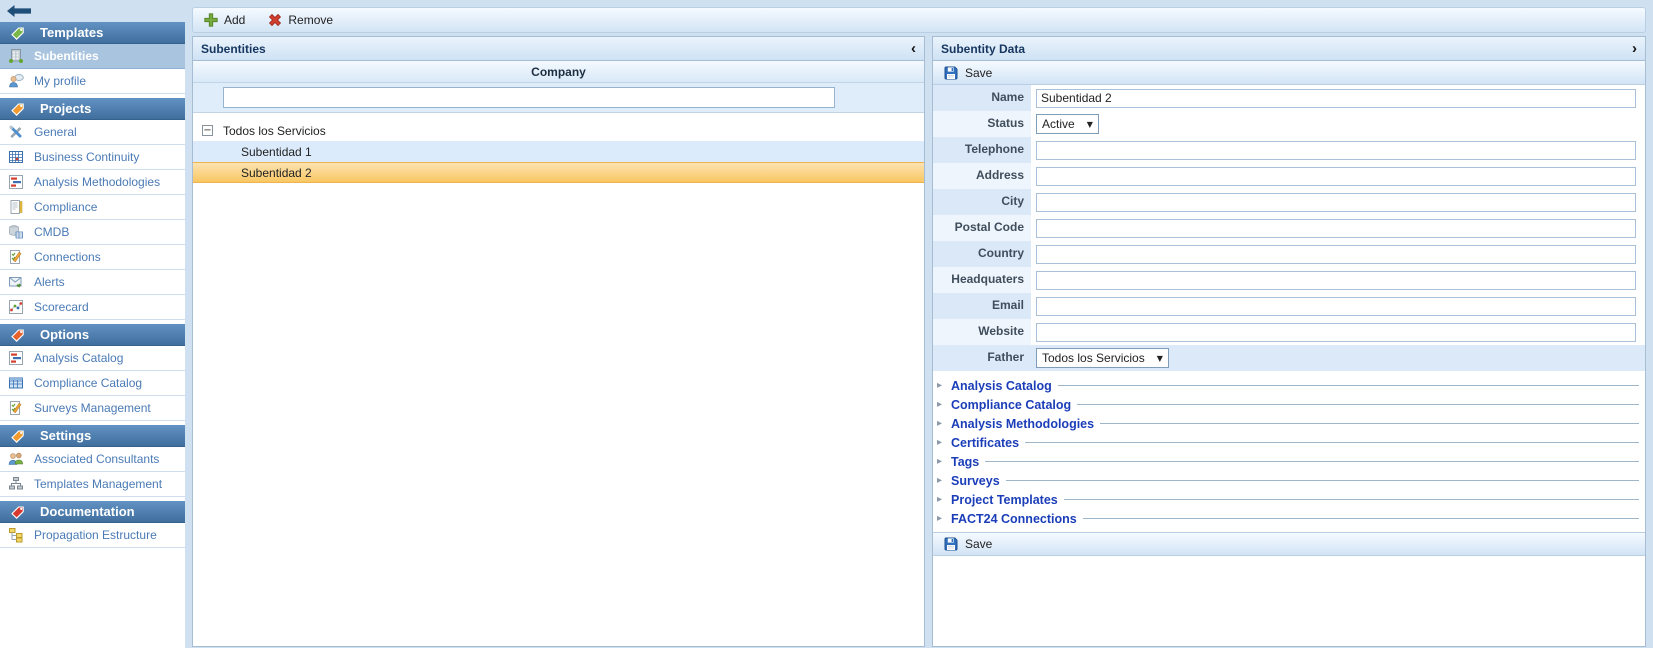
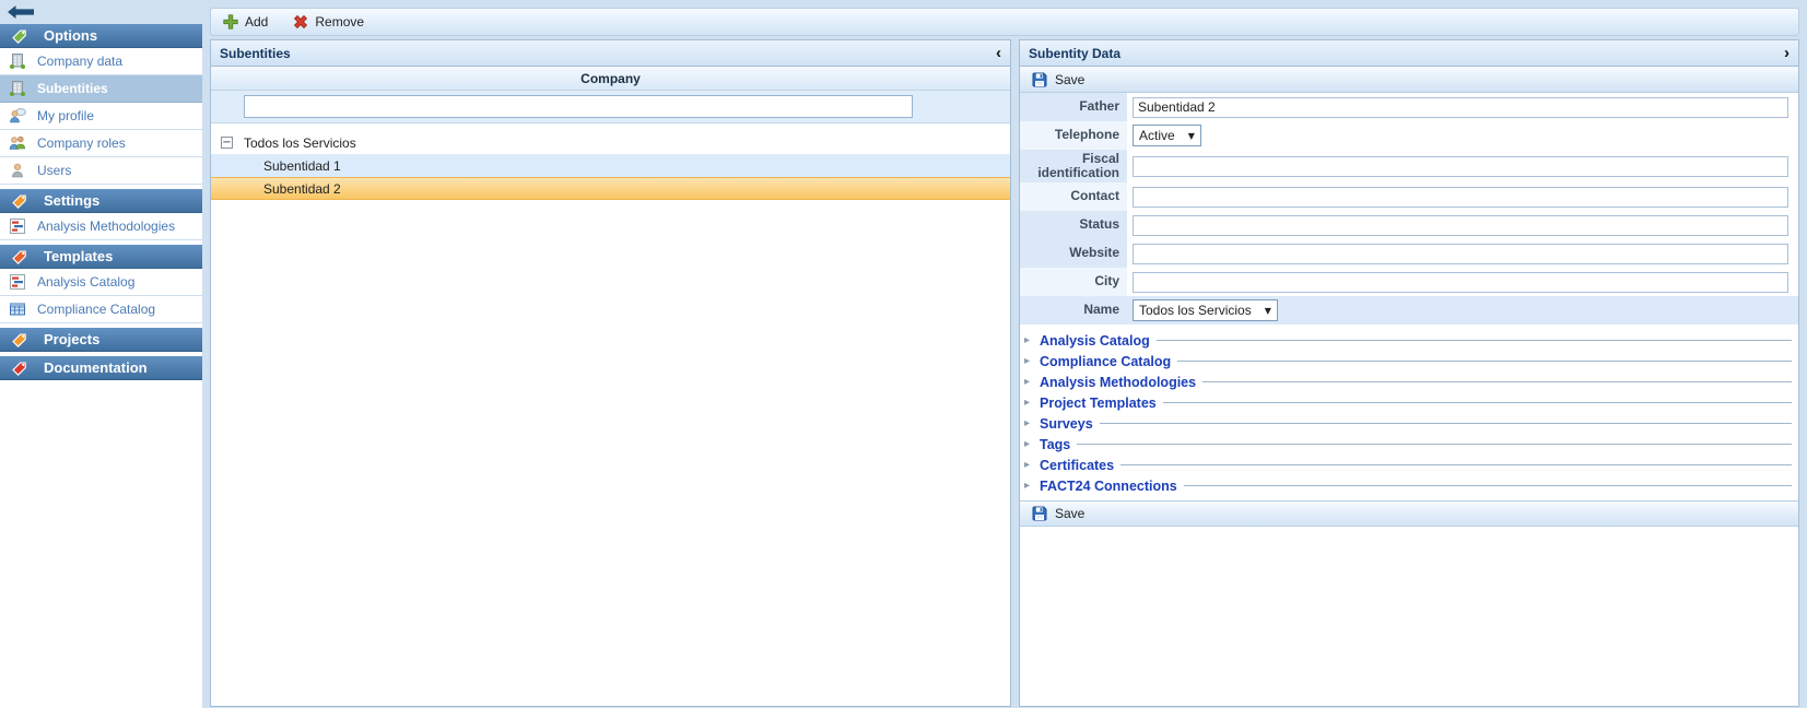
- Templates
+ Options
+ Company data
  Subentities
  My profile
+ Company roles
+ Users
- Projects
+ Settings
- General
- Business Continuity
  Analysis Methodologies
- Compliance
- CMDB
- Connections
- Alerts
- Scorecard
- Options
+ Templates
  Analysis Catalog
  Compliance Catalog
- Surveys Management
- Settings
+ Projects
- Associated Consultants
- Templates Management
  Documentation
- Propagation Estructure
  Add
  Remove
  Subentities
  ‹
  Company
  −
  Todos los Servicios
  Subentidad 1
  Subentidad 2
  Subentity Data
  ›
  Save
- Name
+ Father
  Subentidad 2
- Status
+ Telephone
  Active
  ▼
+ Fiscal identification
+ Contact
- Telephone
+ Status
- Address
- City
+ Website
- Postal Code
- Country
- Headquaters
- Email
- Website
+ City
- Father
+ Name
  Todos los Servicios
  ▼
  ▸
  Analysis Catalog
  ▸
  Compliance Catalog
  ▸
  Analysis Methodologies
  ▸
- Certificates
+ Project Templates
  ▸
- Tags
+ Surveys
  ▸
- Surveys
+ Tags
  ▸
- Project Templates
+ Certificates
  ▸
  FACT24 Connections
  Save
